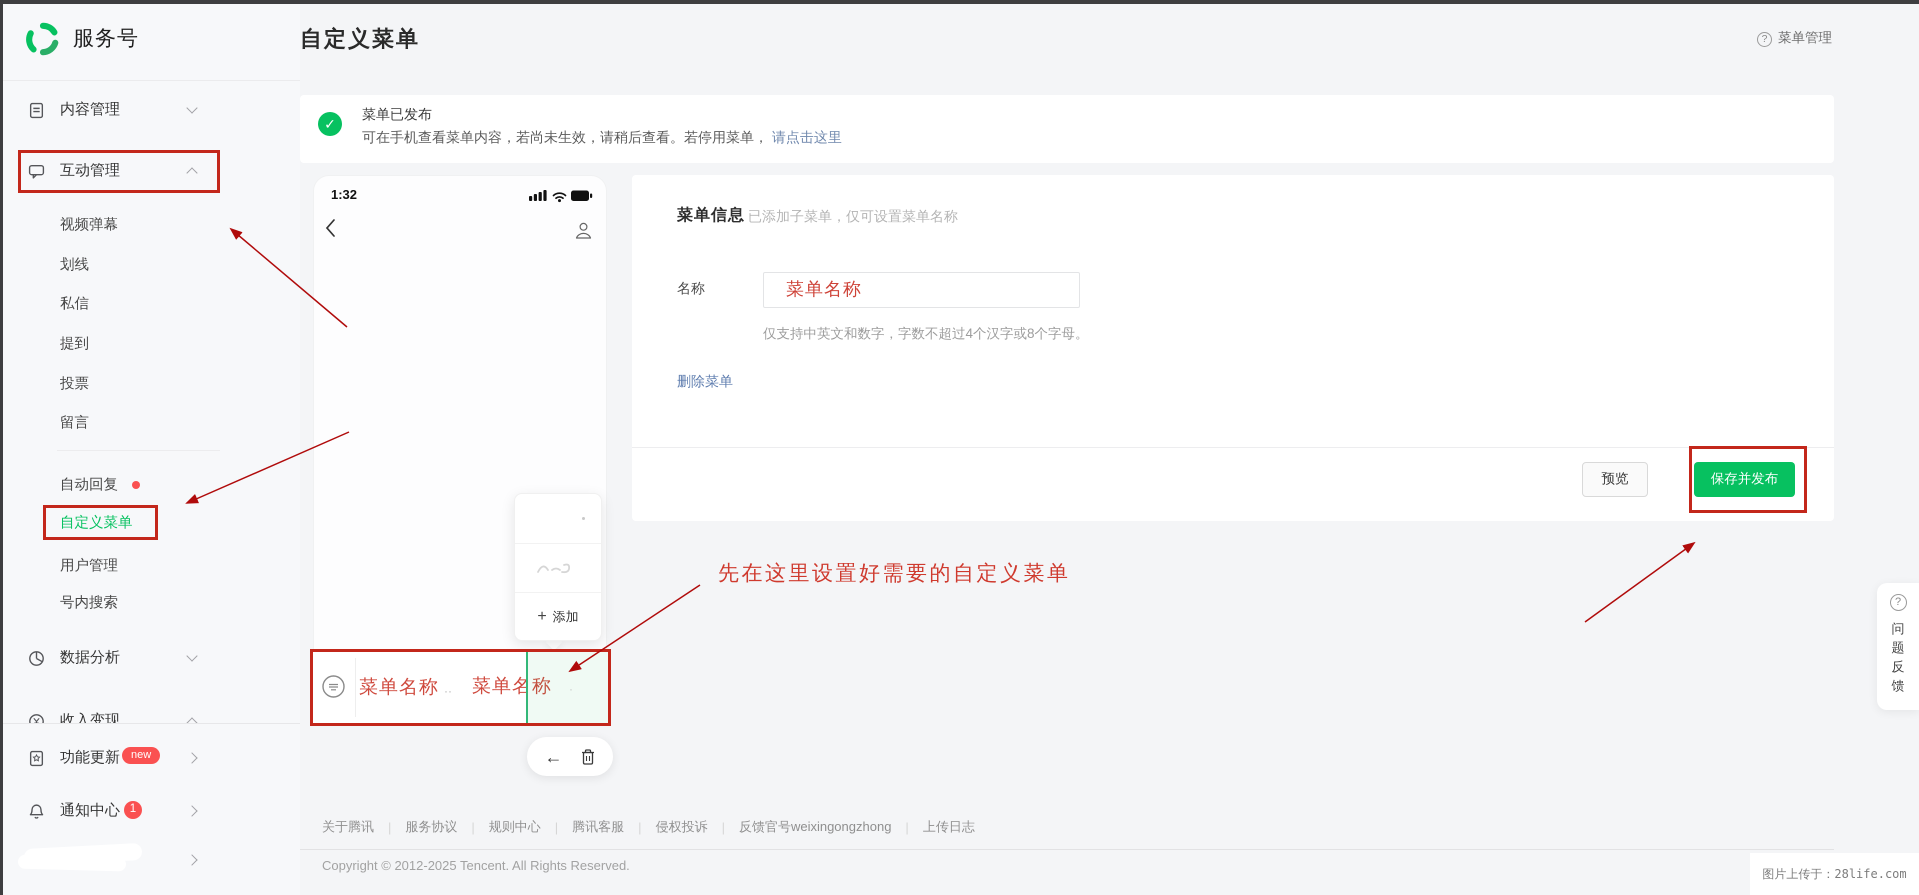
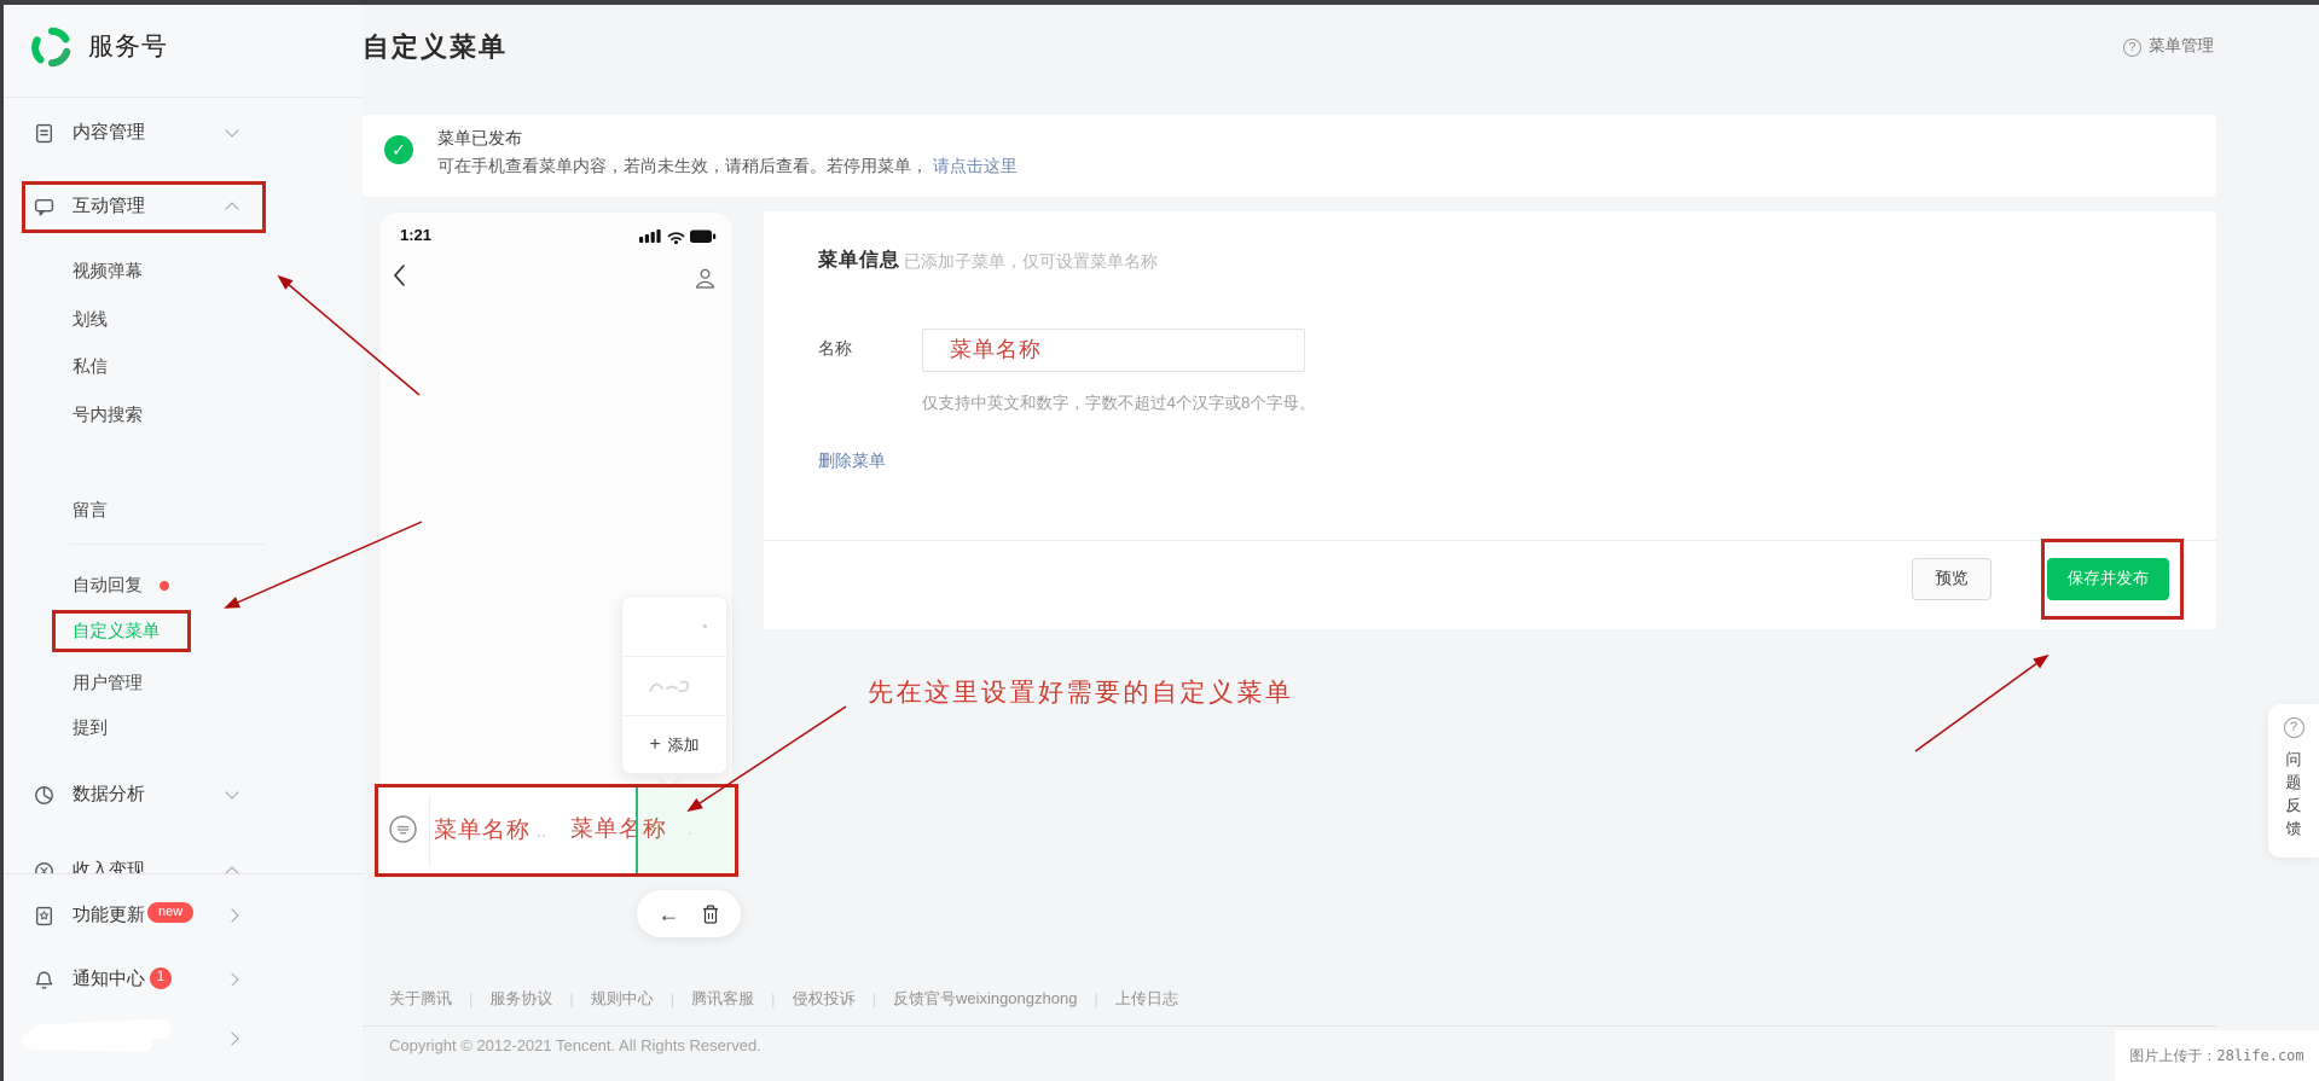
  服务号
  内容管理
  互动管理
  视频弹幕
  划线
  私信
- 提到
+ 号内搜索
- 投票
  留言
  自动回复
  自定义菜单
  用户管理
- 号内搜索
+ 提到
  数据分析
  收入变现
  功能更新
  new
  通知中心
  1
  自定义菜单
  ?
  菜单管理
  ✓
  菜单已发布
  可在手机查看菜单内容，若尚未生效，请稍后查看。若停用菜单， 请点击这里
- 1:32
+ 1:21
  +
  添加
  菜单名称
  ··
  菜单名称
  ·
  ←
  菜单信息
  已添加子菜单，仅可设置菜单名称
  名称
  菜单名称
  仅支持中英文和数字，字数不超过4个汉字或8个字母。
  删除菜单
  预览
  保存并发布
  先在这里设置好需要的自定义菜单
  关于腾讯
  |
  服务协议
  规则中心
  |
  腾讯客服
  |
  侵权投诉
  |
  反馈官号weixingongzhong
  上传日志
- Copyright © 2012-2025 Tencent. All Rights Reserved.
+ Copyright © 2012-2021 Tencent. All Rights Reserved.
  ?
  问题反馈
  图片上传于：28life.com
